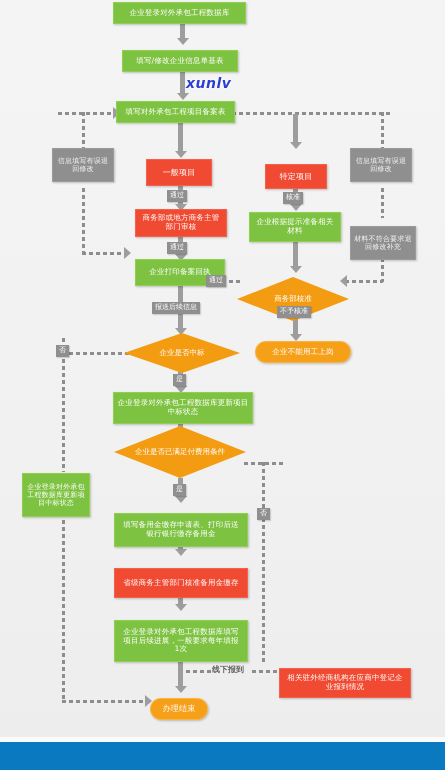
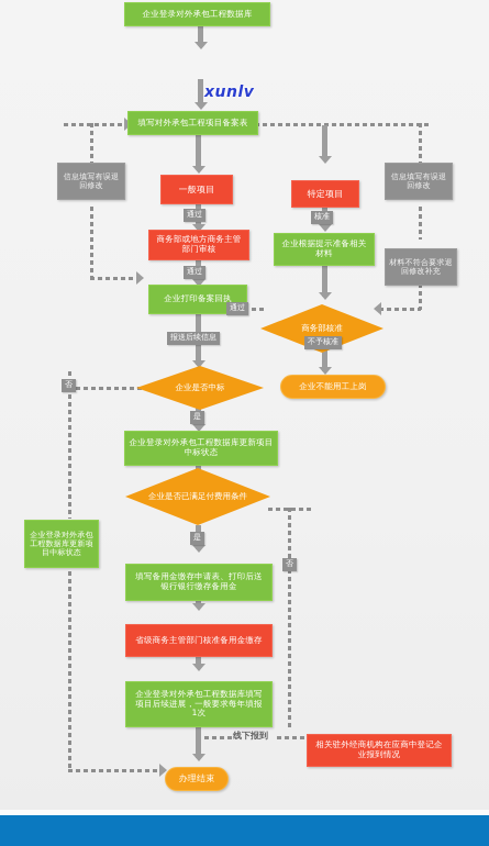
  xunlv
  企业登录对外承包工程数据库
- 填写/修改企业信息单基表
  填写对外承包工程项目备案表
  一般项目
  特定项目
  商务部或地方商务主管部门审核
  企业根据提示准备相关材料
  企业打印备案回执
  商务部核准
  企业是否中标
  企业不能用工上岗
  企业登录对外承包工程数据库更新项目中标状态
  企业是否已满足付费用条件
  填写备用金缴存申请表、打印后送银行银行缴存备用金
  省级商务主管部门核准备用金缴存
  企业登录对外承包工程数据库填写项目后续进展，一般要求每年填报1次
  办理结束
  相关驻外经商机构在应商中登记企业报到情况
  信息填写有误退回修改
  信息填写有误退回修改
  材料不符合要求退回修改补充
  企业登录对外承包工程数据库更新项目中标状态
  通过
  核准
  通过
  通过
  报送后续信息
  不予核准
  否
  是
  是
  否
  线下报到
